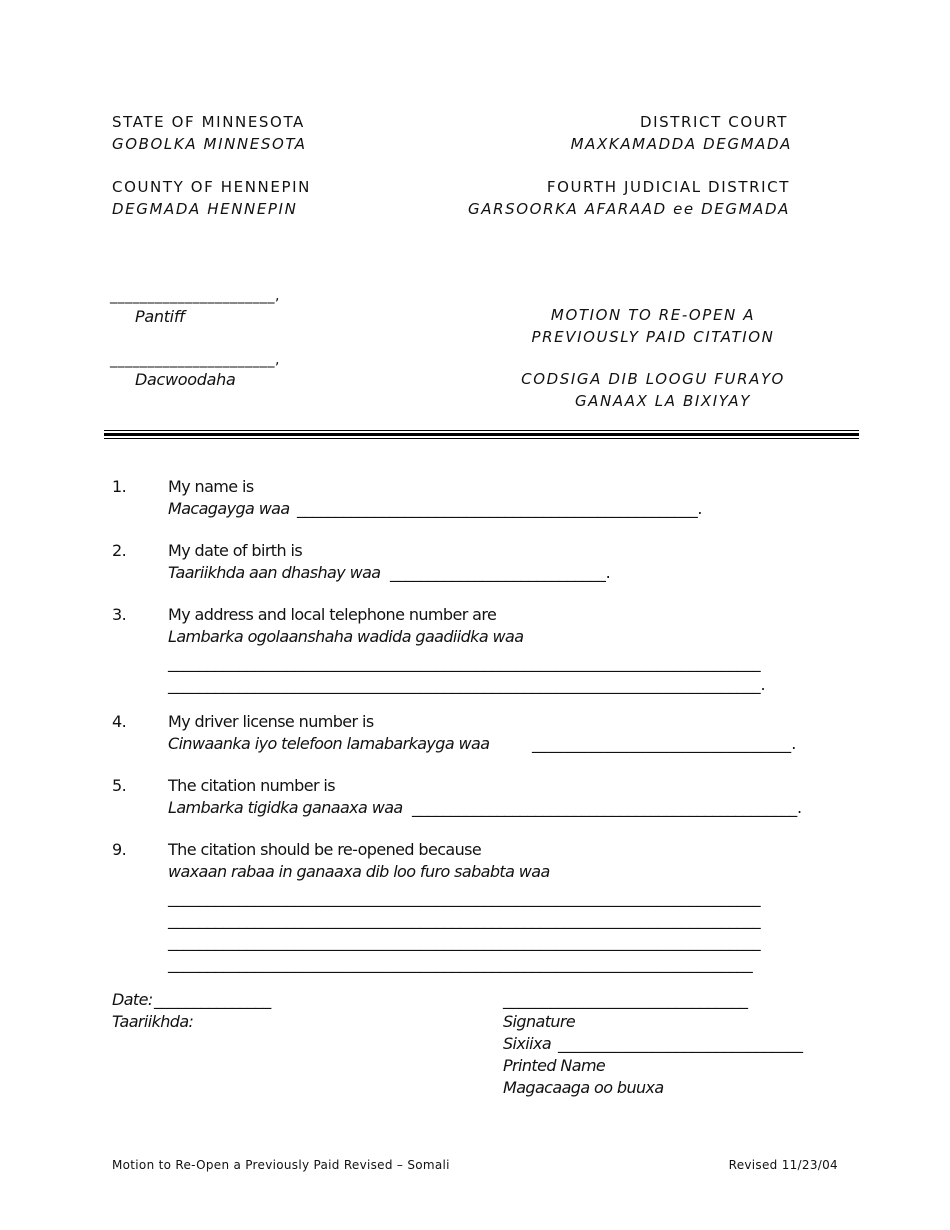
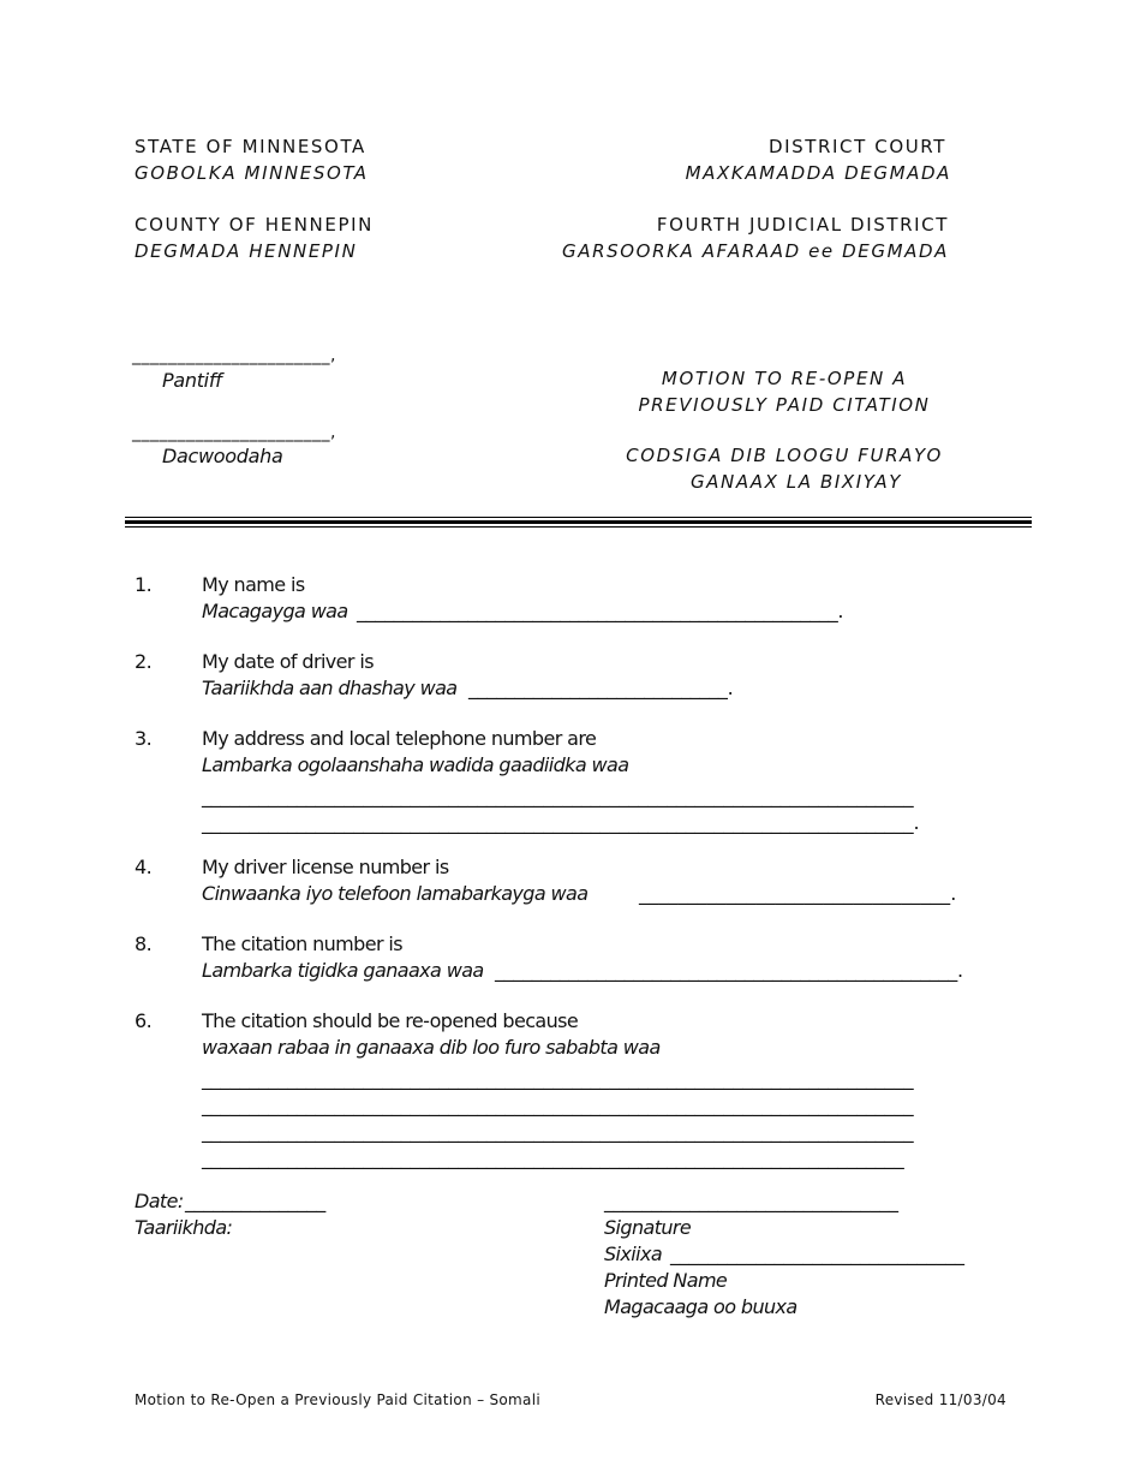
  STATE OF MINNESOTA
  GOBOLKA MINNESOTA
  COUNTY OF HENNEPIN
  DEGMADA HENNEPIN
  DISTRICT COURT
  MAXKAMADDA DEGMADA
  FOURTH JUDICIAL DISTRICT
  GARSOORKA AFARAAD ee DEGMADA
  ______________________,
  Pantiff
  ______________________,
  Dacwoodaha
  MOTION TO RE-OPEN A
  PREVIOUSLY PAID CITATION
  CODSIGA DIB LOOGU FURAYO
  GANAAX LA BIXIYAY
  1.
  My name is
  Macagayga waa
  ____________________________________________________.
  2.
- My date of birth is
+ My date of driver is
  Taariikhda aan dhashay waa
  ____________________________.
  3.
  My address and local telephone number are
  Lambarka ogolaanshaha wadida gaadiidka waa
  ___________________________________________________________________________
  ___________________________________________________________________________.
  4.
  My driver license number is
  Cinwaanka iyo telefoon lamabarkayga waa
  ________________________________.
- 5.
+ 8.
  The citation number is
  Lambarka tigidka ganaaxa waa
  __________________________________________________.
- 9.
+ 6.
  The citation should be re-opened because
  waxaan rabaa in ganaaxa dib loo furo sababta waa
  ___________________________________________________________________________
  ___________________________________________________________________________
  ___________________________________________________________________________
  __________________________________________________________________________
  Date:
  _______________
  Taariikhda:
  _______________________________
  Signature
  Sixiixa
  _______________________________
  Printed Name
  Magacaaga oo buuxa
- Motion to Re-Open a Previously Paid Revised – Somali
+ Motion to Re-Open a Previously Paid Citation – Somali
- Revised 11/23/04
+ Revised 11/03/04
